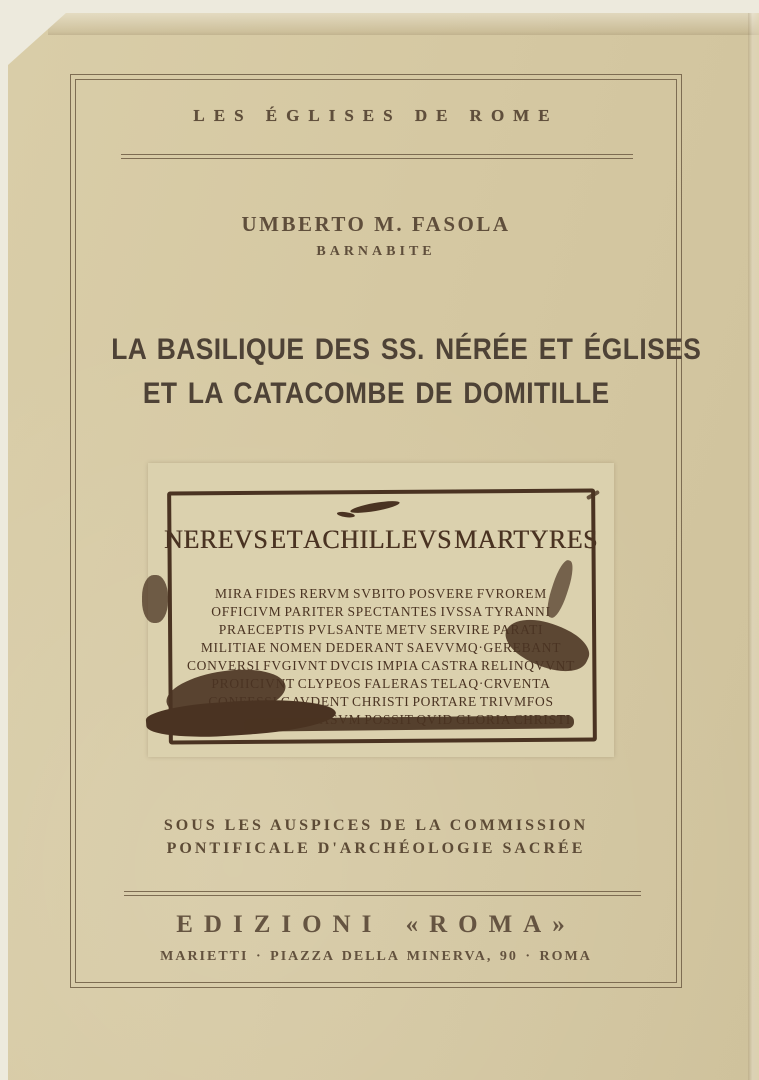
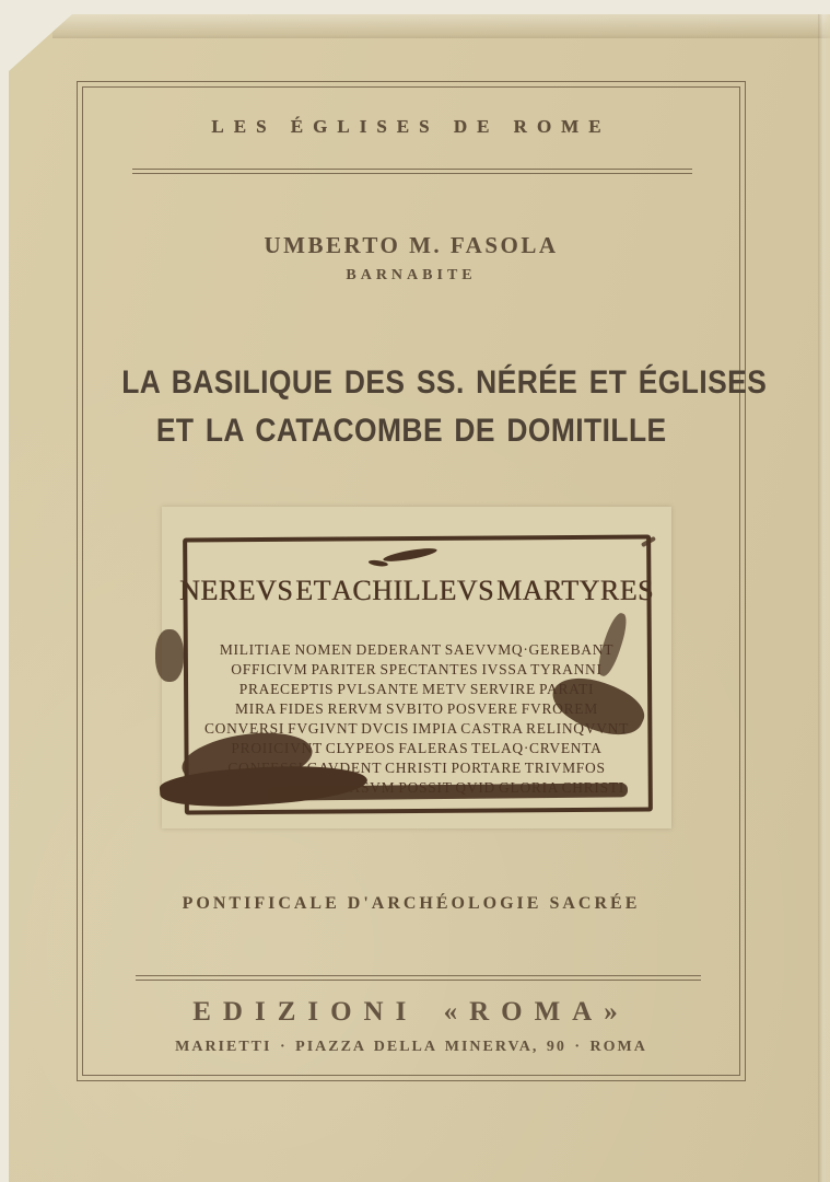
  LES ÉGLISES DE ROME
  UMBERTO M. FASOLA
  BARNABITE
  LA BASILIQUE DES SS. NÉRÉE ET ÉGLISES
  ET LA CATACOMBE DE DOMITILLE
  NEREVS ET ACHILLEVS MARTYRES
- MIRA FIDES RERVM SVBITO POSVERE FVROREM
+ MILITIAE NOMEN DEDERANT SAEVVMQ·GEREBANT
  OFFICIVM PARITER SPECTANTES IVSSA TYRANNI
  PRAECEPTIS PVLSANTE METV SERVIRE PARATI
- MILITIAE NOMEN DEDERANT SAEVVMQ·GEREBANT
+ MIRA FIDES RERVM SVBITO POSVERE FVROREM
  CONVERSI FVGIVNT DVCIS IMPIA CASTRA RELINQVVNT
  T CLYPEOS FALERAS TELAQ·CRVENTA
  DENT CHRISTI PORTARE TRIVMFOS
- SOUS LES AUSPICES DE LA COMMISSION
  PONTIFICALE D'ARCHÉOLOGIE SACRÉE
  EDIZIONI «ROMA»
  MARIETTI · PIAZZA DELLA MINERVA, 90 · ROMA
